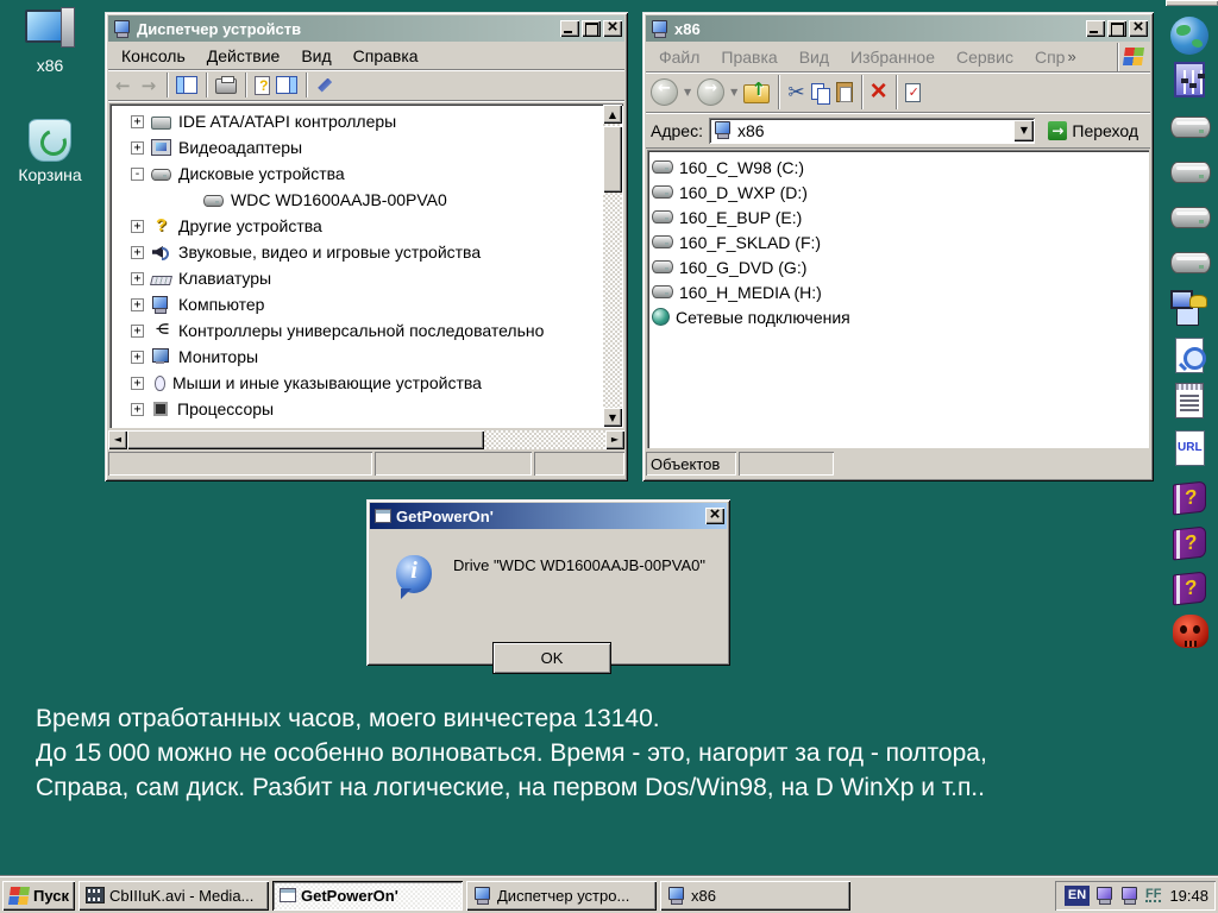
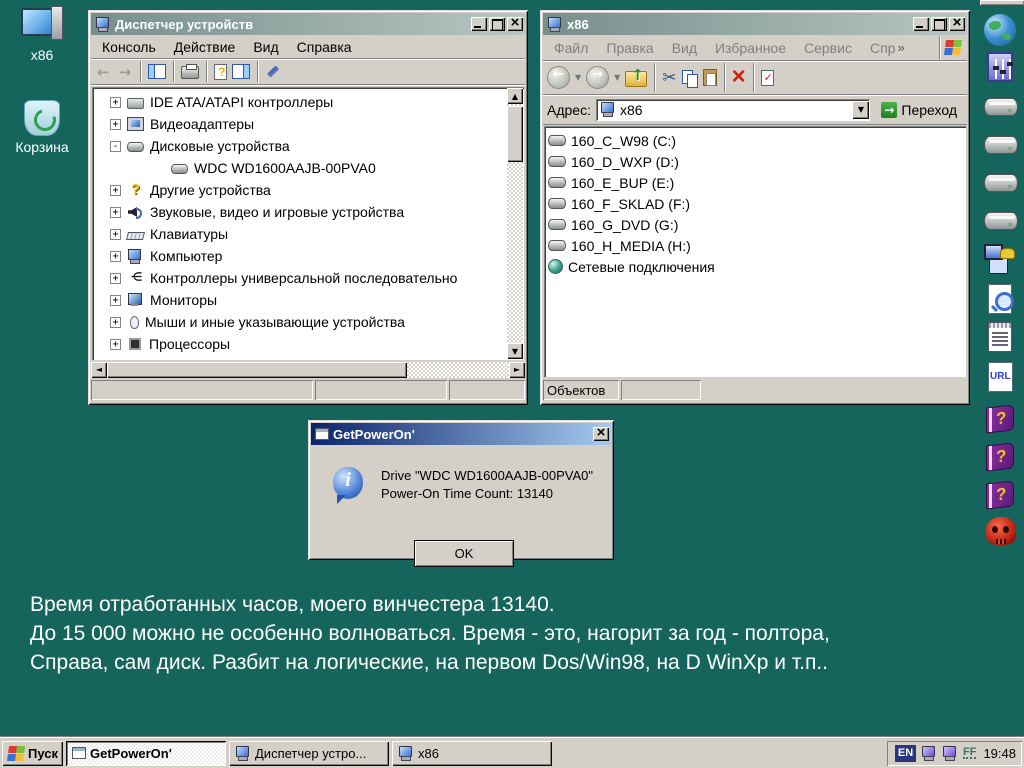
  x86
  Корзина
  Время отработанных часов, моего винчестера 13140.
  До 15 000 можно не особенно волноваться. Время - это, нагорит за год - полтора,
  Справа, сам диск. Разбит на логические, на первом Dos/Win98, на D WinXp и т.п..
  Диспетчер устройств
  Консоль
  Действие
  Вид
  Справка
  ←
  →
  +
  IDE ATA/ATAPI контроллеры
  +
  Видеоадаптеры
  -
  Дисковые устройства
  WDC WD1600AAJB-00PVA0
  +
  Другие устройства
  +
  Звуковые, видео и игровые устройства
  +
  Клавиатуры
  +
  Компьютер
  +
  Контроллеры универсальной последовательно
  +
  Мониторы
  +
  Мыши и иные указывающие устройства
  +
  Процессоры
  x86
  Файл
  Правка
  Вид
  Избранное
  Сервис
  Спр
  »
  ▼
  ▼
  Адрес:
  x86
  →
  Переход
  160_C_W98 (C:)
  160_D_WXP (D:)
  160_E_BUP (E:)
  160_F_SKLAD (F:)
  160_G_DVD (G:)
  160_H_MEDIA (H:)
  Сетевые подключения
  Объектов
  GetPowerOn'
  Drive "WDC WD1600AAJB-00PVA0"
+ Power-On Time Count: 13140
  OK
  Пуск
- CbIIIuK.avi - Media...
  GetPowerOn'
  Диспетчер устро...
  x86
  EN
  FF
  19:48
